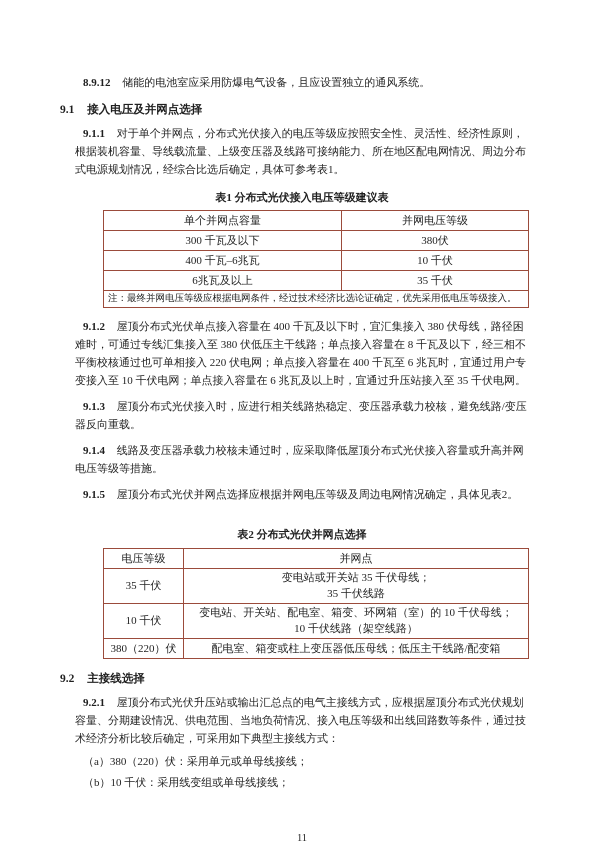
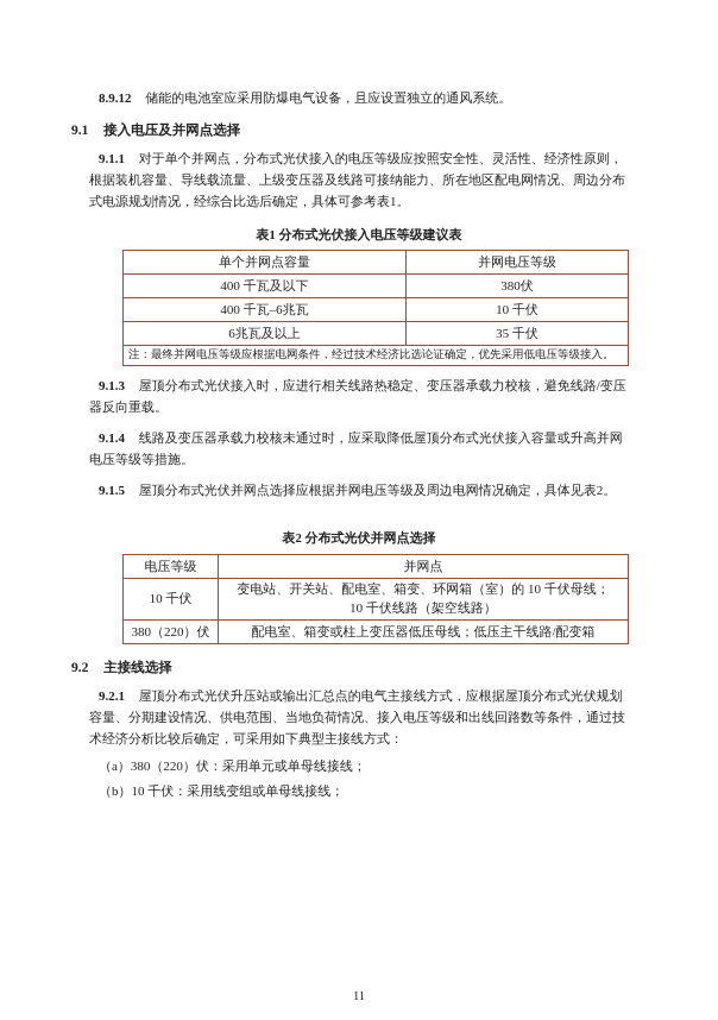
  8.9.12 储能的电池室应采用防爆电气设备，且应设置独立的通风系统。
  9.1 接入电压及并网点选择
  9.1.1 对于单个并网点，分布式光伏接入的电压等级应按照安全性、灵活性、经济性原则，根据装机容量、导线载流量、上级变压器及线路可接纳能力、所在地区配电网情况、周边分布式电源规划情况，经综合比选后确定，具体可参考表1。
  表1 分布式光伏接入电压等级建议表
  单个并网点容量	并网电压等级
- 300 千瓦及以下	380伏
+ 400 千瓦及以下	380伏
  400 千瓦–6兆瓦	10 千伏
  6兆瓦及以上	35 千伏
  注：最终并网电压等级应根据电网条件，经过技术经济比选论证确定，优先采用低电压等级接入。
- 9.1.2 屋顶分布式光伏单点接入容量在 400 千瓦及以下时，宜汇集接入 380 伏母线，路径困难时，可通过专线汇集接入至 380 伏低压主干线路；单点接入容量在 8 千瓦及以下，经三相不平衡校核通过也可单相接入 220 伏电网；单点接入容量在 400 千瓦至 6 兆瓦时，宜通过用户专变接入至 10 千伏电网；单点接入容量在 6 兆瓦及以上时，宜通过升压站接入至 35 千伏电网。
  9.1.3 屋顶分布式光伏接入时，应进行相关线路热稳定、变压器承载力校核，避免线路/变压器反向重载。
  9.1.4 线路及变压器承载力校核未通过时，应采取降低屋顶分布式光伏接入容量或升高并网电压等级等措施。
  9.1.5 屋顶分布式光伏并网点选择应根据并网电压等级及周边电网情况确定，具体见表2。
  表2 分布式光伏并网点选择
  电压等级	并网点
- 35 千伏	变电站或开关站 35 千伏母线； 35 千伏线路
  10 千伏	变电站、开关站、配电室、箱变、环网箱（室）的 10 千伏母线； 10 千伏线路（架空线路）
  380（220）伏	配电室、箱变或柱上变压器低压母线；低压主干线路/配变箱
  9.2 主接线选择
  9.2.1 屋顶分布式光伏升压站或输出汇总点的电气主接线方式，应根据屋顶分布式光伏规划容量、分期建设情况、供电范围、当地负荷情况、接入电压等级和出线回路数等条件，通过技术经济分析比较后确定，可采用如下典型主接线方式：
  （a）380（220）伏：采用单元或单母线接线；
  （b）10 千伏：采用线变组或单母线接线；
  11
